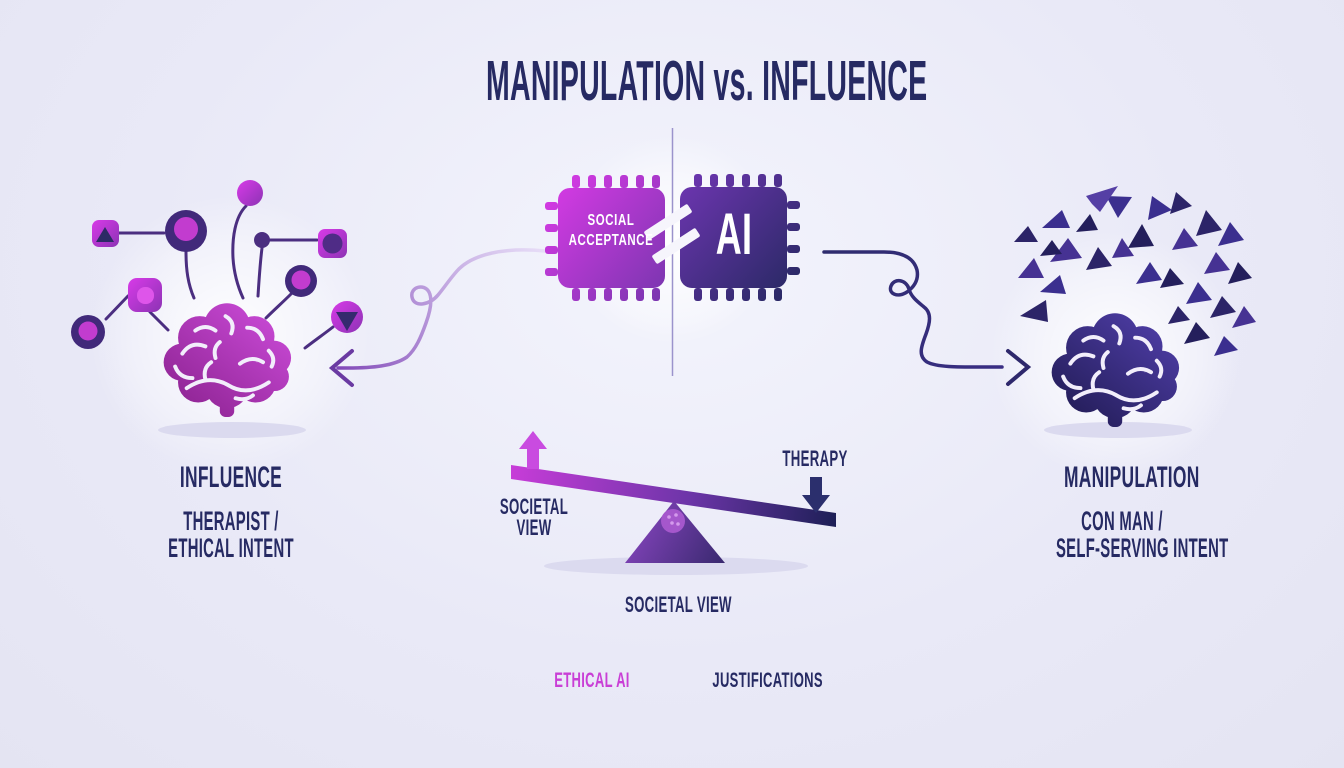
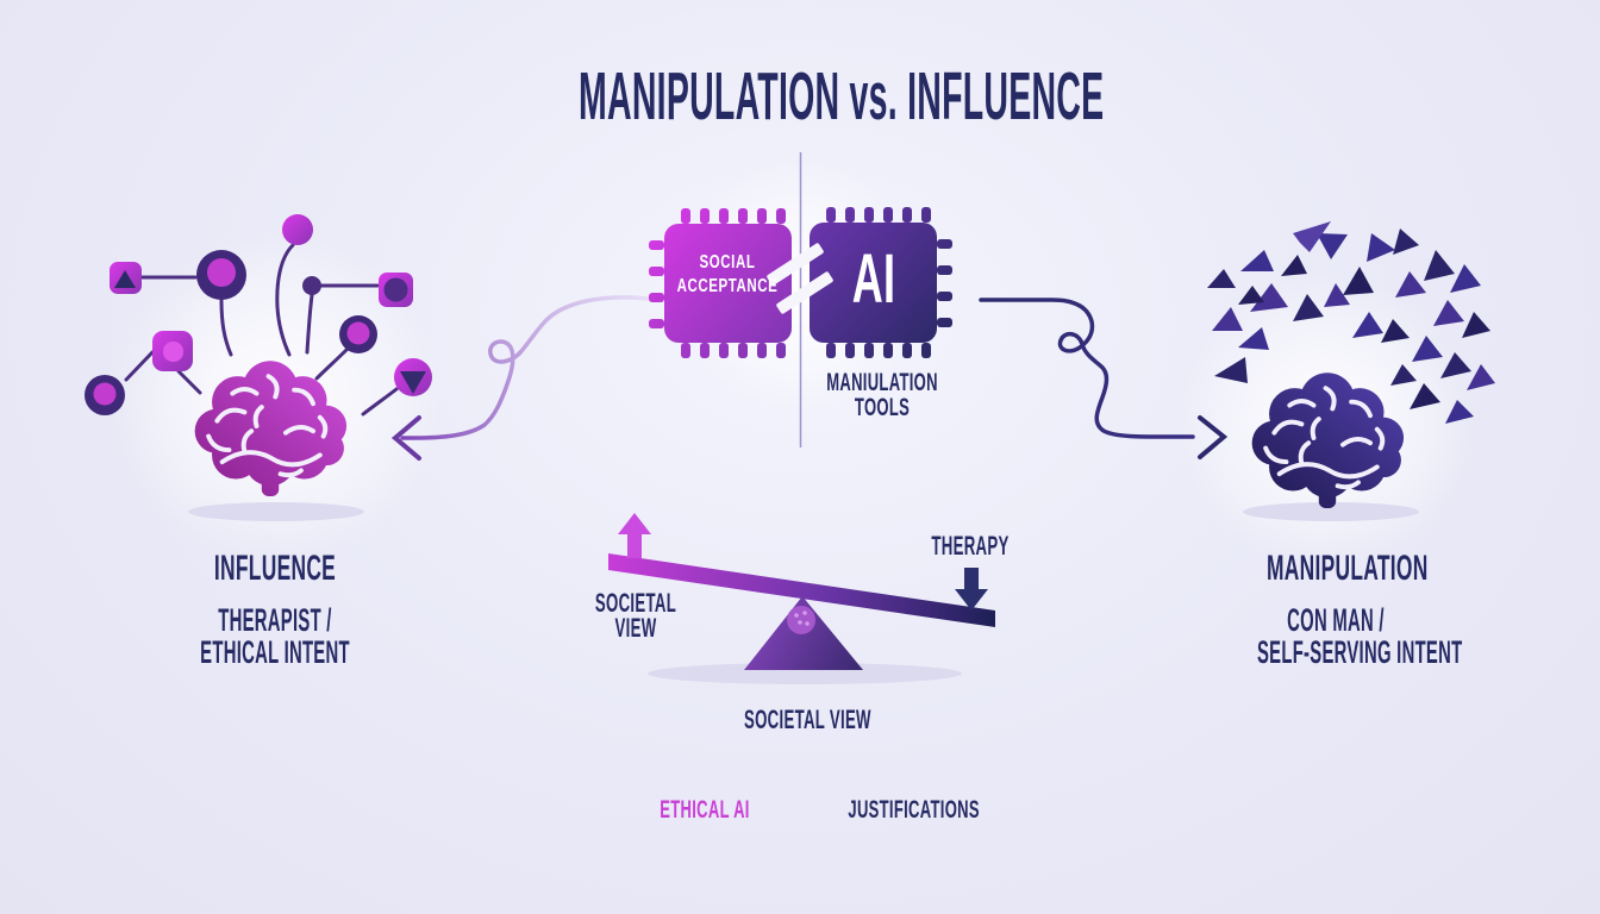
  MANIPULATION vs. INFLUENCE
  SOCIAL
  ACCEPTANCE
  AI
+ MANIULATION
+ TOOLS
  INFLUENCE
  THERAPIST /
  ETHICAL INTENT
  MANIPULATION
  CON MAN /
  SELF-SERVING INTENT
  SOCIETAL
  VIEW
  THERAPY
  SOCIETAL VIEW
  ETHICAL AI
  JUSTIFICATIONS
